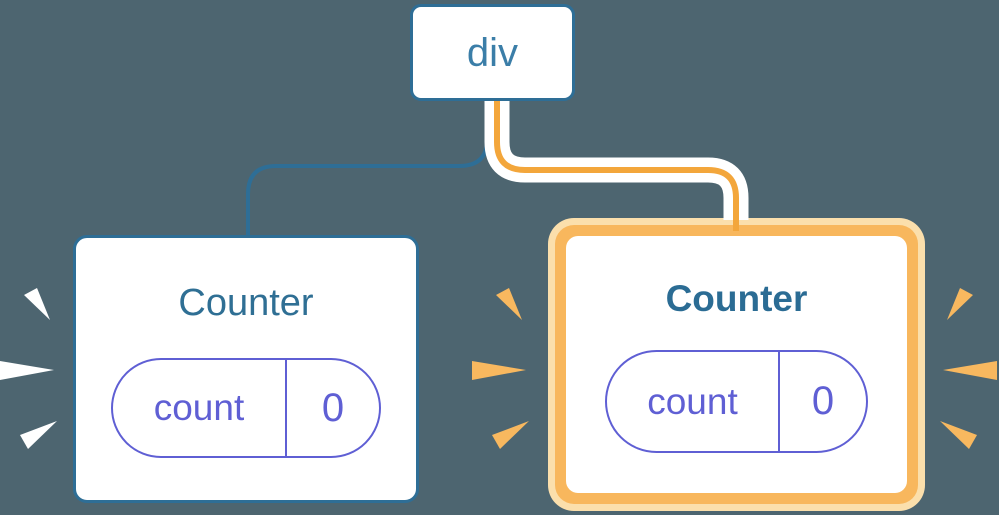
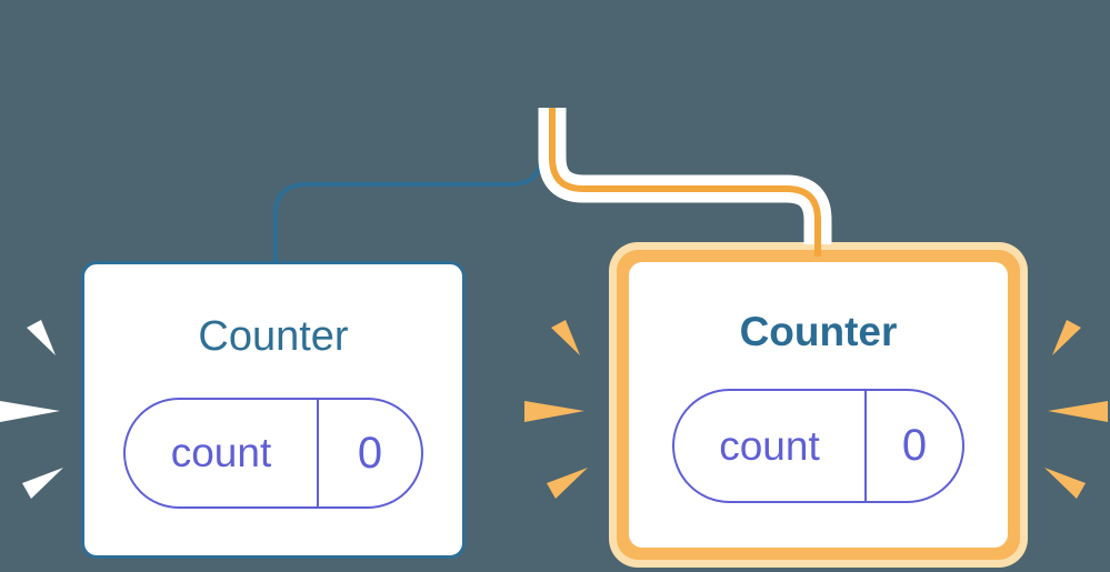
  Counter
  count
  0
  Counter
  count
  0
- div
